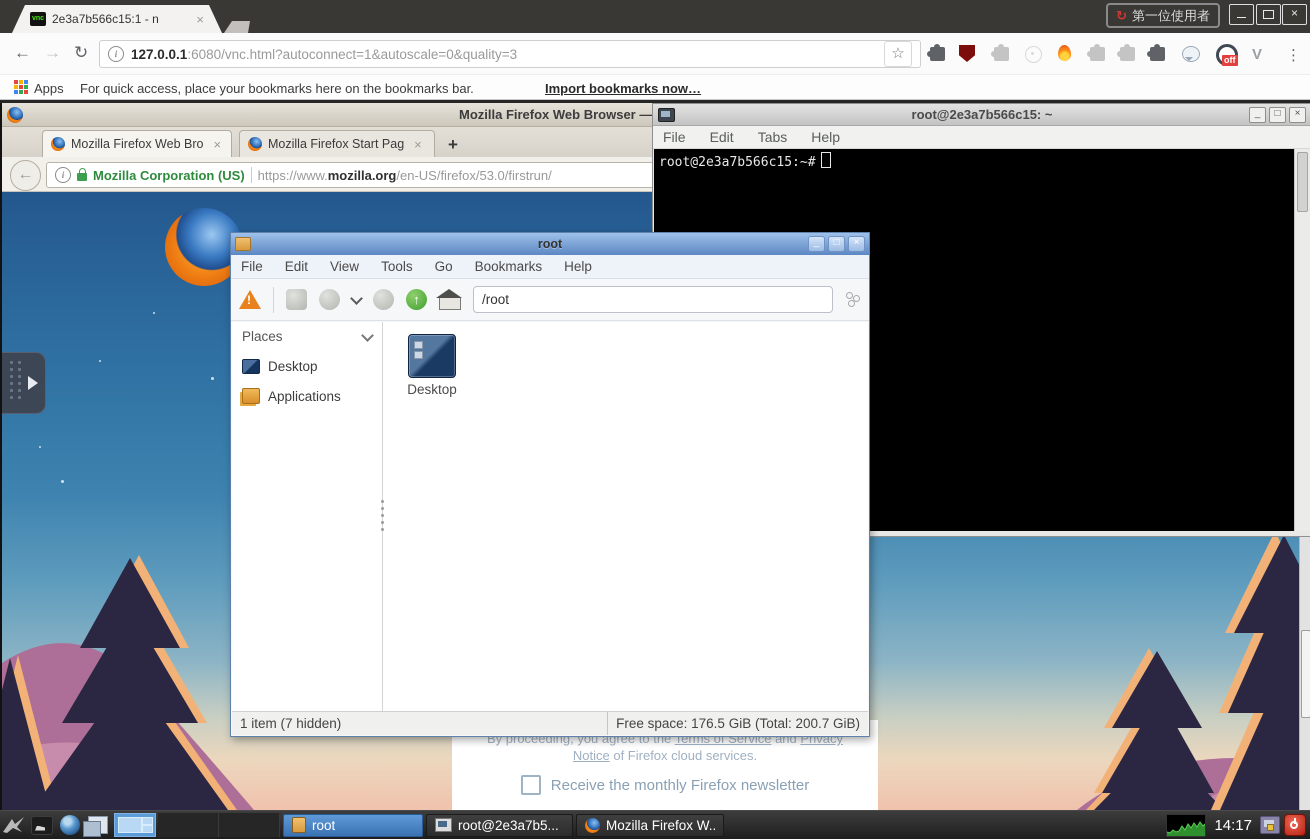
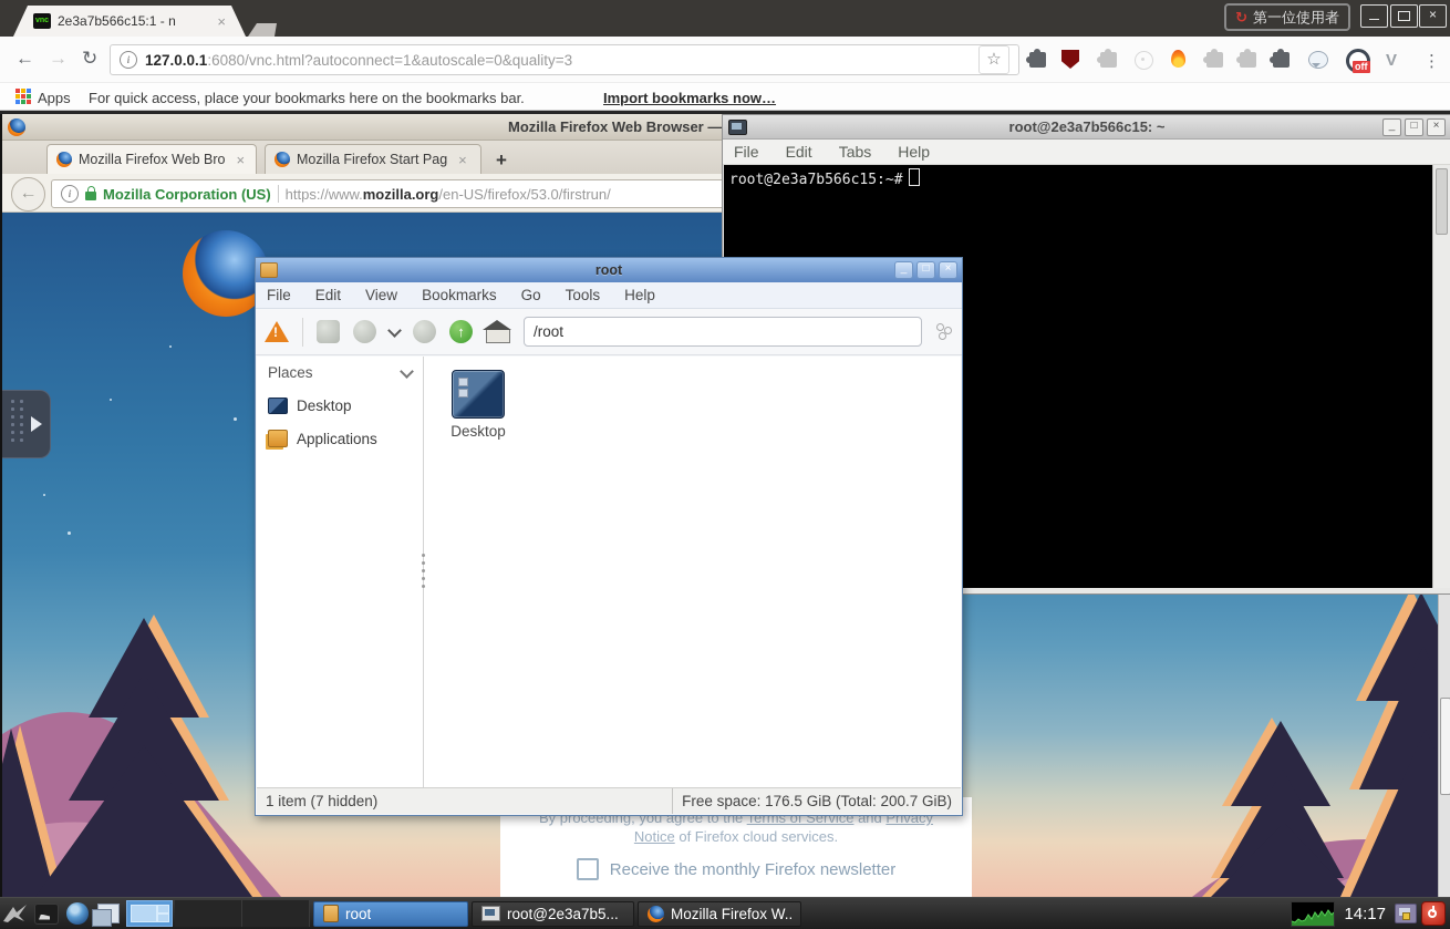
  2e3a7b566c15:1 - n
  ×
  ↻
  第一位使用者
  ×
  ←
  →
  ↻
  i
  127.0.0.1:6080/vnc.html?autoconnect=1&autoscale=0&quality=3
  ☆
  off
  V
  ⋮
  Apps
  For quick access, place your bookmarks here on the bookmarks bar.
  Import bookmarks now…
  Mozilla Firefox Web Browser —
  Mozilla Firefox Web Bro
  ×
  Mozilla Firefox Start Pag
  ×
  +
  ←
  i
  Mozilla Corporation (US)
  https://www.mozilla.org/en-US/firefox/53.0/firstrun/
  By proceeding, you agree to the Terms of Service and Privacy Notice of Firefox cloud services.
  Receive the monthly Firefox newsletter
  root@2e3a7b566c15: ~
  _
  □
  ×
  File
  Edit
  Tabs
  Help
  root@2e3a7b566c15:~#
  root
  _
  □
  ×
  File
  Edit
  View
- Tools
+ Bookmarks
  Go
- Bookmarks
+ Tools
  Help
  ↑
  /root
  Places
  Desktop
  Applications
  Desktop
  1 item (7 hidden)
  Free space: 176.5 GiB (Total: 200.7 GiB)
  root
  root@2e3a7b5...
  Mozilla Firefox W..
  14:17
